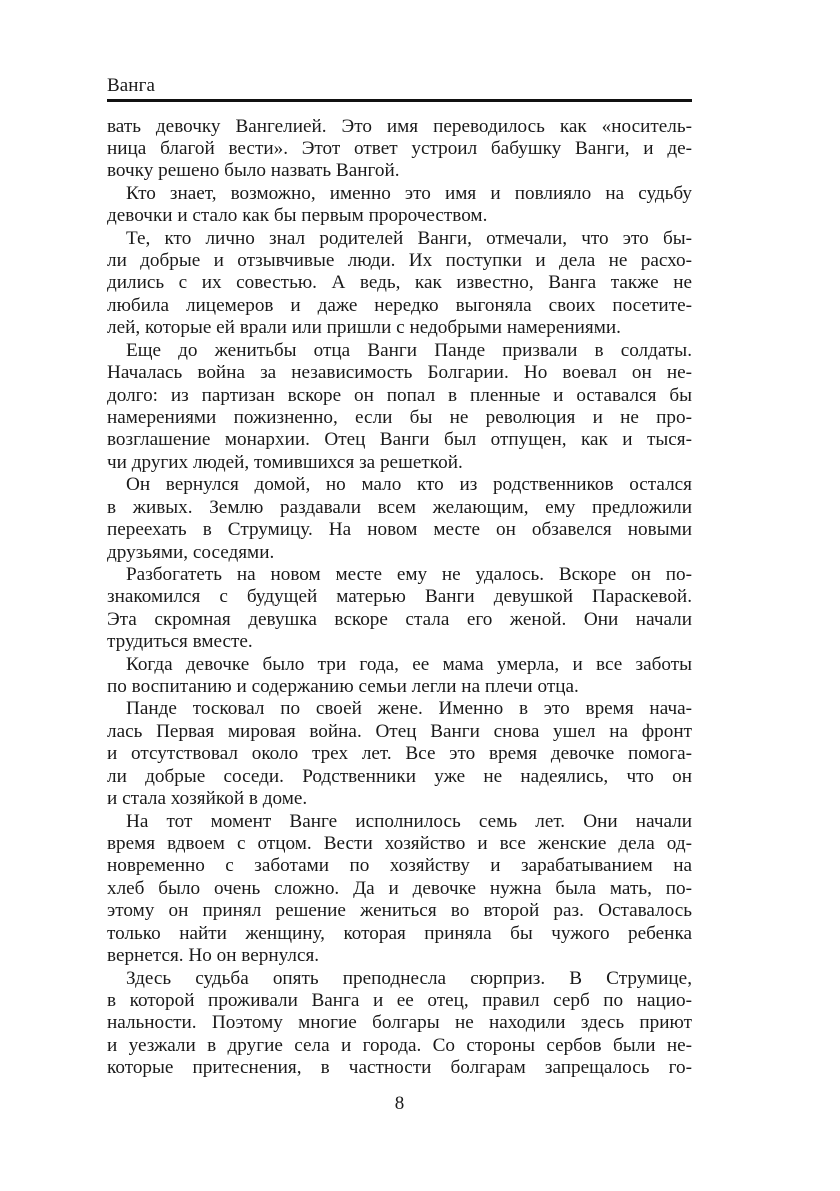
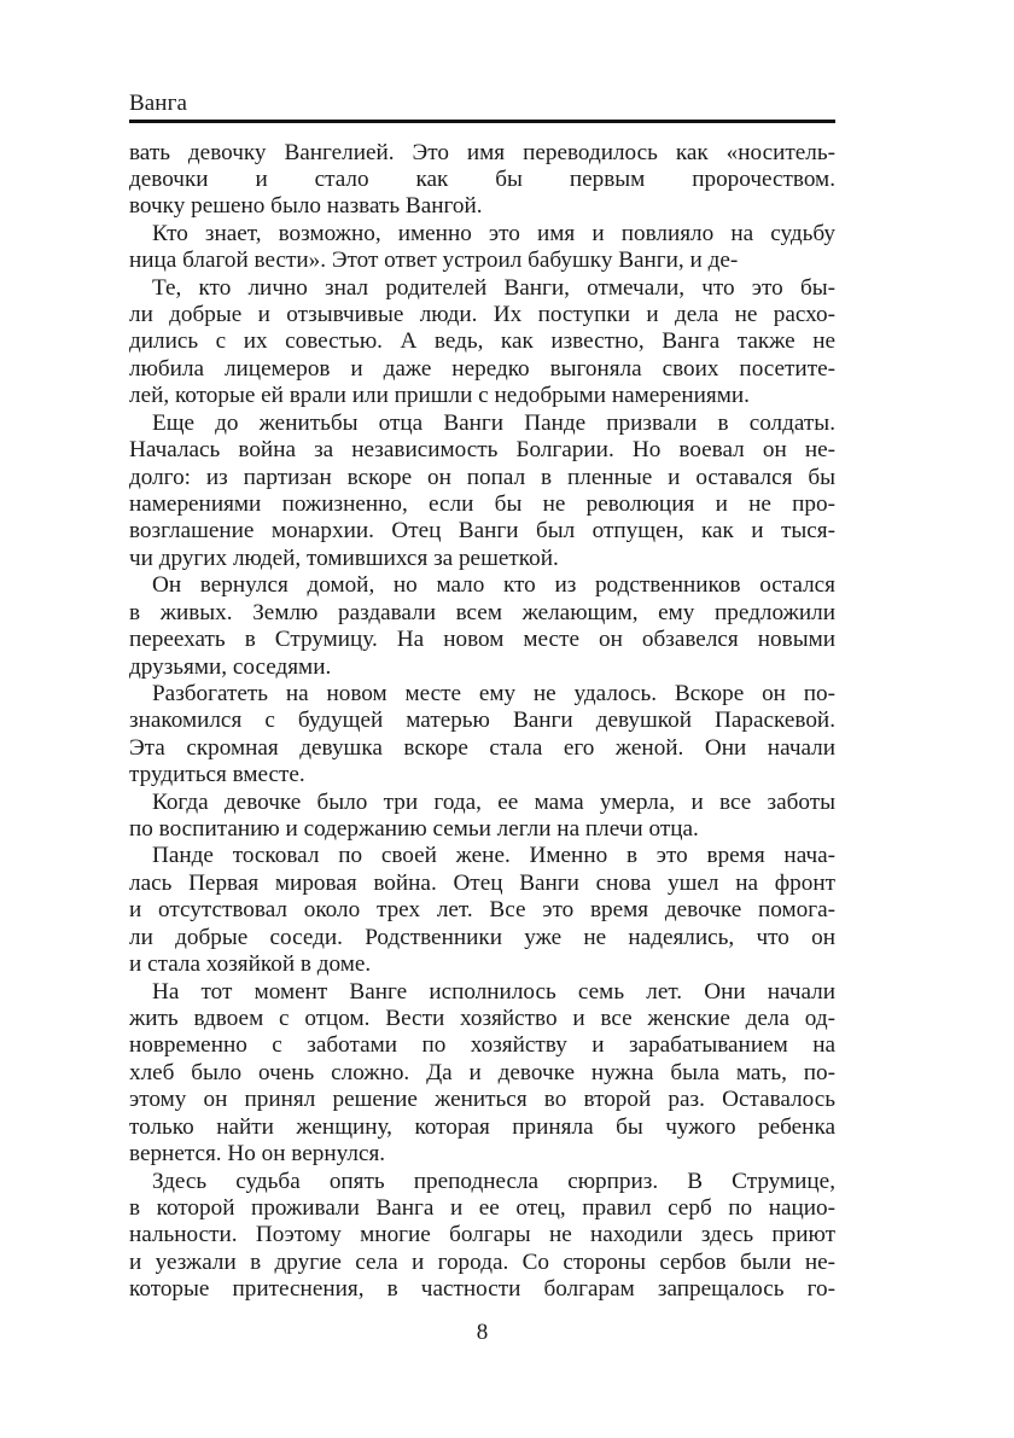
  Ванга
  вать девочку Вангелией. Это имя переводилось как «носитель-
- ница благой вести». Этот ответ устроил бабушку Ванги, и де-
+ девочки и стало как бы первым пророчеством.
  вочку решено было назвать Вангой.
  Кто знает, возможно, именно это имя и повлияло на судьбу
- девочки и стало как бы первым пророчеством.
+ ница благой вести». Этот ответ устроил бабушку Ванги, и де-
  Те, кто лично знал родителей Ванги, отмечали, что это бы-
  ли добрые и отзывчивые люди. Их поступки и дела не расхо-
  дились с их совестью. А ведь, как известно, Ванга также не
  любила лицемеров и даже нередко выгоняла своих посетите-
  лей, которые ей врали или пришли с недобрыми намерениями.
  Еще до женитьбы отца Ванги Панде призвали в солдаты.
  Началась война за независимость Болгарии. Но воевал он не-
  долго: из партизан вскоре он попал в пленные и оставался бы
  намерениями пожизненно, если бы не революция и не про-
  возглашение монархии. Отец Ванги был отпущен, как и тыся-
  чи других людей, томившихся за решеткой.
  Он вернулся домой, но мало кто из родственников остался
  в живых. Землю раздавали всем желающим, ему предложили
  переехать в Струмицу. На новом месте он обзавелся новыми
  друзьями, соседями.
  Разбогатеть на новом месте ему не удалось. Вскоре он по-
  знакомился с будущей матерью Ванги девушкой Параскевой.
  Эта скромная девушка вскоре стала его женой. Они начали
  трудиться вместе.
  Когда девочке было три года, ее мама умерла, и все заботы
  по воспитанию и содержанию семьи легли на плечи отца.
  Панде тосковал по своей жене. Именно в это время нача-
  лась Первая мировая война. Отец Ванги снова ушел на фронт
  и отсутствовал около трех лет. Все это время девочке помога-
  ли добрые соседи. Родственники уже не надеялись, что он
  и стала хозяйкой в доме.
  На тот момент Ванге исполнилось семь лет. Они начали
- время вдвоем с отцом. Вести хозяйство и все женские дела од-
+ жить вдвоем с отцом. Вести хозяйство и все женские дела од-
  новременно с заботами по хозяйству и зарабатыванием на
  хлеб было очень сложно. Да и девочке нужна была мать, по-
  этому он принял решение жениться во второй раз. Оставалось
  только найти женщину, которая приняла бы чужого ребенка
  вернется. Но он вернулся.
  Здесь судьба опять преподнесла сюрприз. В Струмице,
  в которой проживали Ванга и ее отец, правил серб по нацио-
  нальности. Поэтому многие болгары не находили здесь приют
  и уезжали в другие села и города. Со стороны сербов были не-
  которые притеснения, в частности болгарам запрещалось го-
  8
